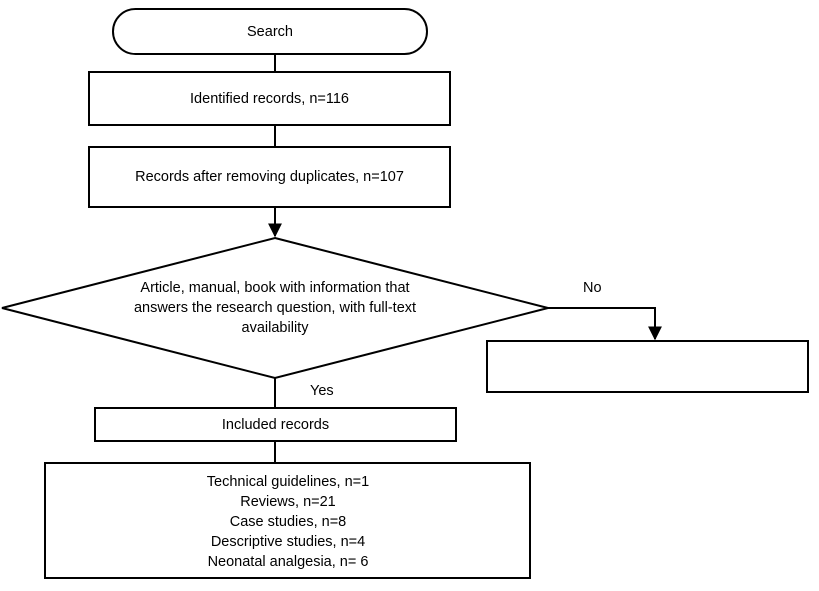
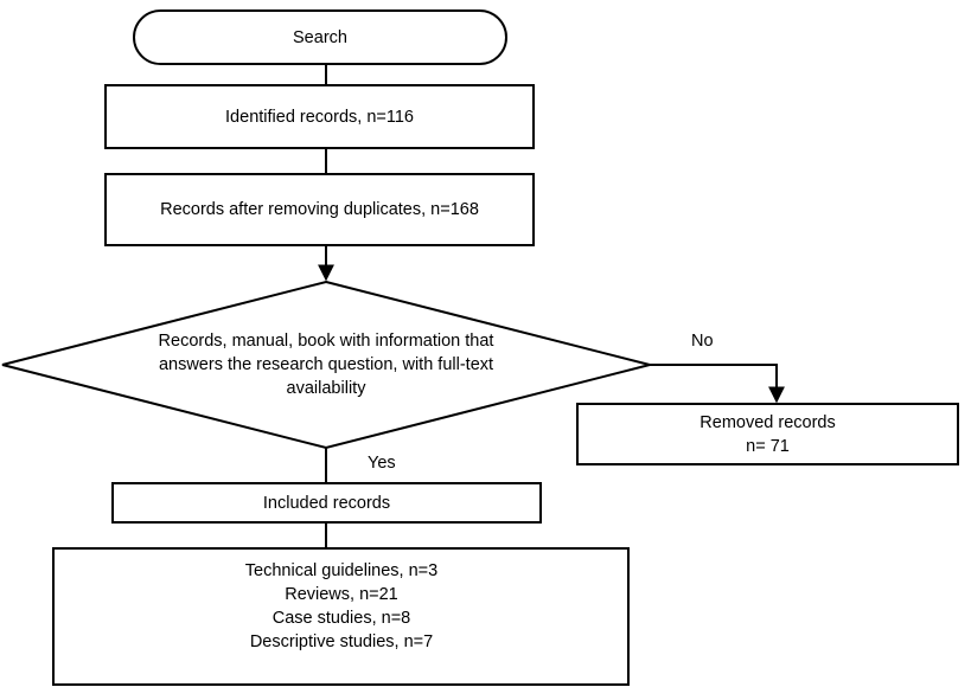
  Search
  Identified records, n=116
- Records after removing duplicates, n=107
+ Records after removing duplicates, n=168
- Article, manual, book with information that
+ Records, manual, book with information that
  answers the research question, with full-text
  availability
+ Removed records
+ n= 71
  Included records
- Technical guidelines, n=1
+ Technical guidelines, n=3
  Reviews, n=21
  Case studies, n=8
- Descriptive studies, n=4
+ Descriptive studies, n=7
- Neonatal analgesia, n= 6
  No
  Yes
